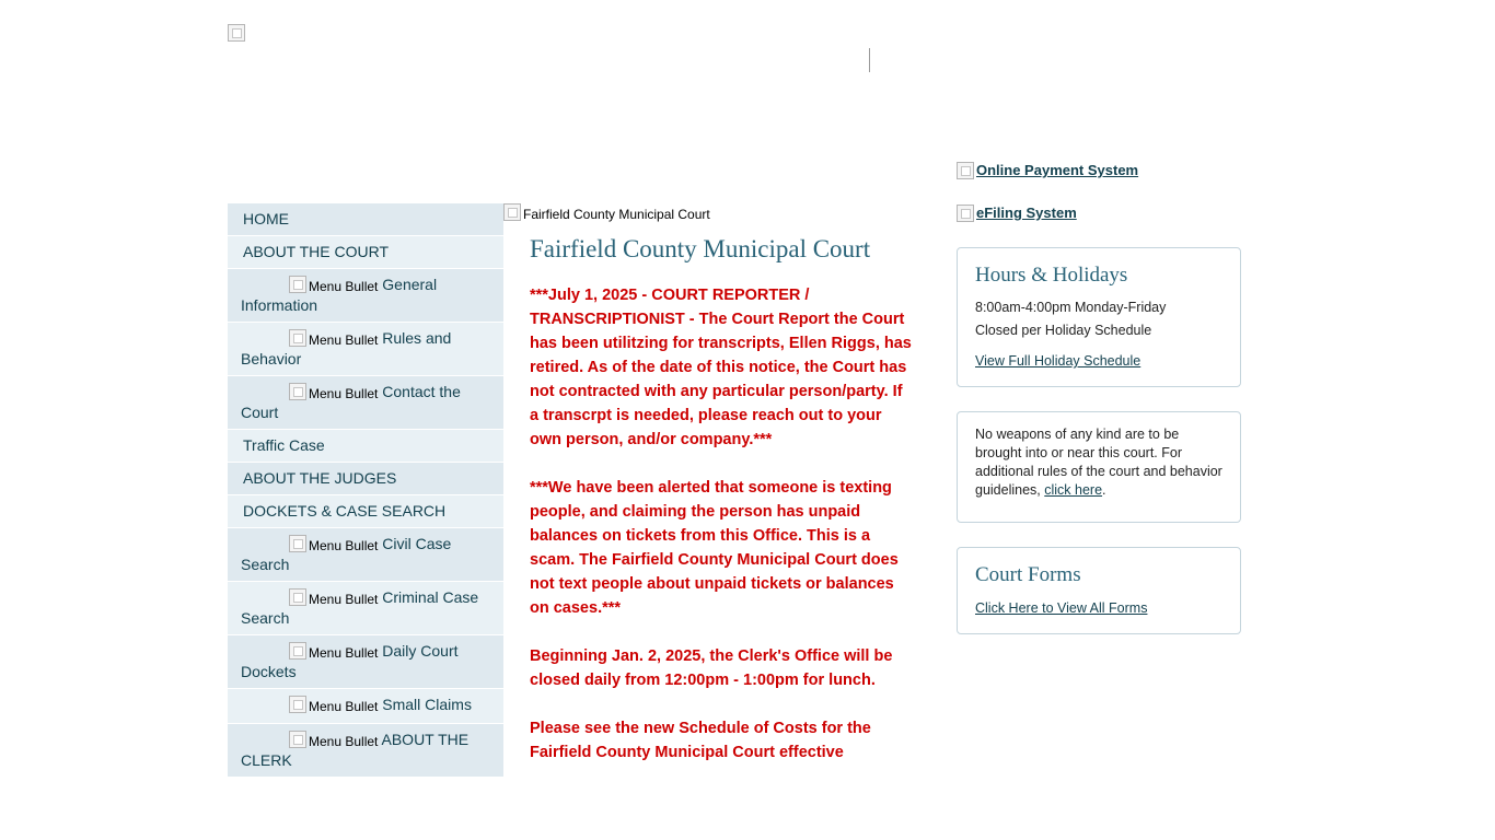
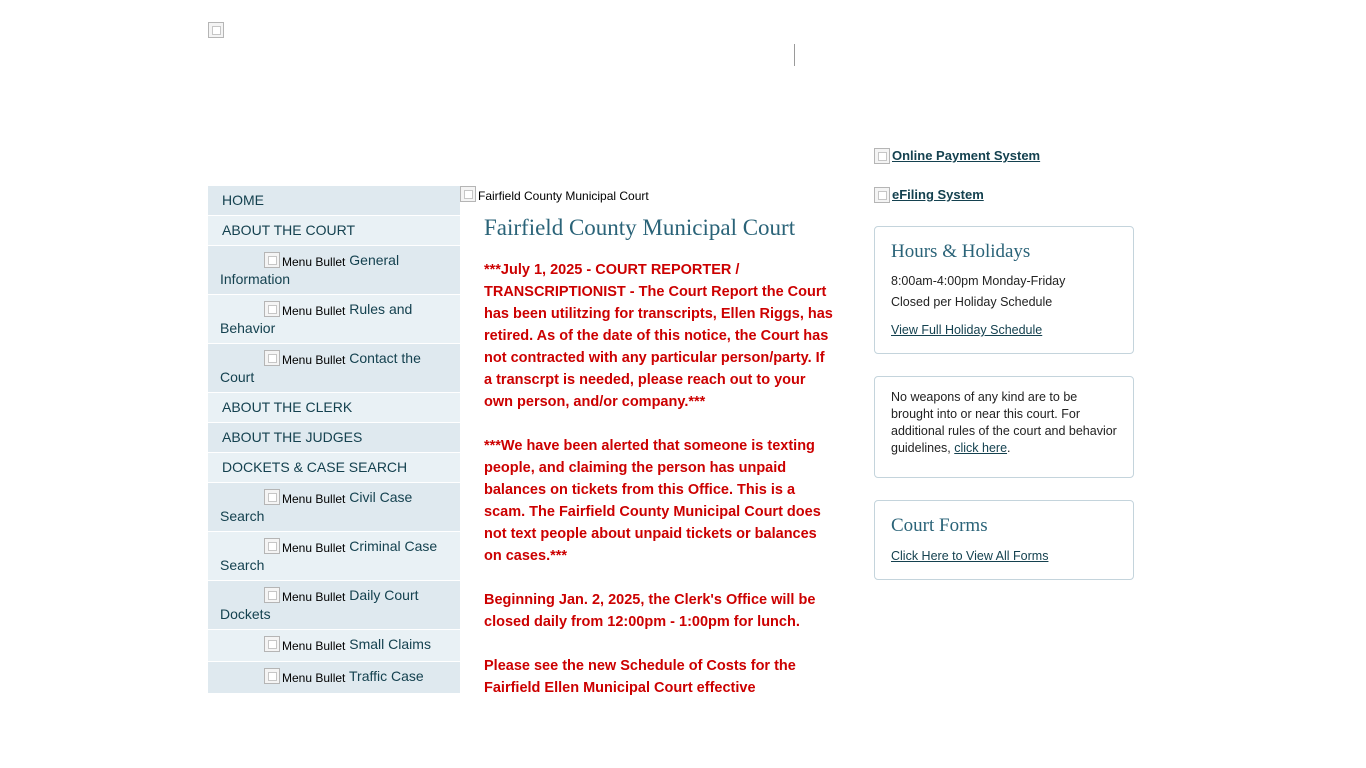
  HOME
  ABOUT THE COURT
  Menu Bullet General Information
  Menu Bullet Rules and Behavior
  Menu Bullet Contact the Court
- Traffic Case
+ ABOUT THE CLERK
  ABOUT THE JUDGES
  DOCKETS & CASE SEARCH
  Menu Bullet Civil Case Search
  Menu Bullet Criminal Case Search
  Menu Bullet Daily Court Dockets
  Menu Bullet Small Claims
- Menu Bullet ABOUT THE CLERK
+ Menu Bullet Traffic Case
  Fairfield County Municipal Court
  Fairfield County Municipal Court
  ***July 1, 2025 - COURT REPORTER / TRANSCRIPTIONIST - The Court Report the Court has been utilitzing for transcripts, Ellen Riggs, has retired. As of the date of this notice, the Court has not contracted with any particular person/party. If a transcrpt is needed, please reach out to your own person, and/or company.***
  ***We have been alerted that someone is texting people, and claiming the person has unpaid balances on tickets from this Office. This is a scam. The Fairfield County Municipal Court does not text people about unpaid tickets or balances on cases.***
  Beginning Jan. 2, 2025, the Clerk's Office will be closed daily from 12:00pm - 1:00pm for lunch.
- Please see the new Schedule of Costs for the Fairfield County Municipal Court effective
+ Please see the new Schedule of Costs for the Fairfield Ellen Municipal Court effective
  Online Payment System
  eFiling System
  Hours & Holidays
  8:00am-4:00pm Monday-Friday
  Closed per Holiday Schedule
  View Full Holiday Schedule
  No weapons of any kind are to be brought into or near this court. For additional rules of the court and behavior guidelines, click here.
  Court Forms
  Click Here to View All Forms
